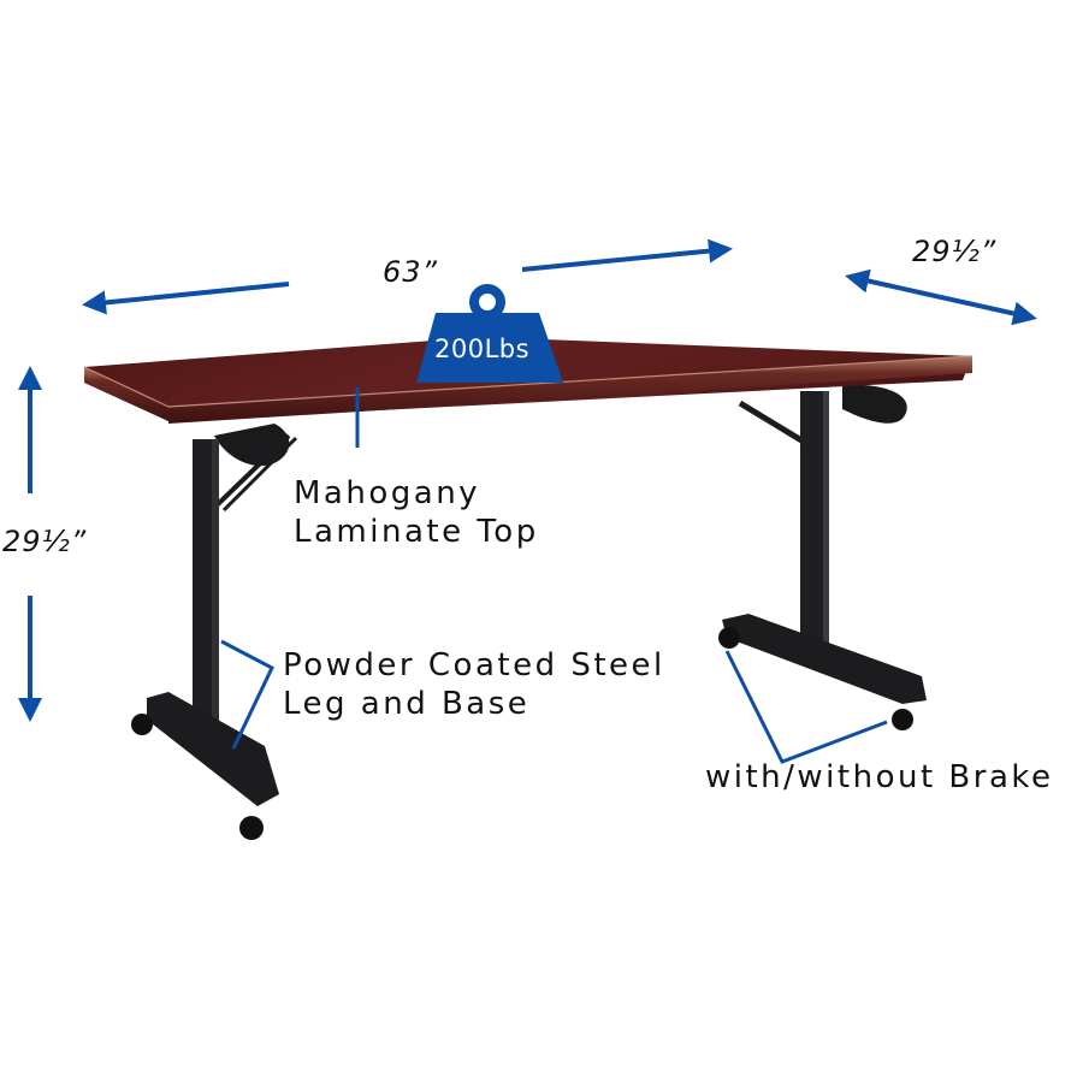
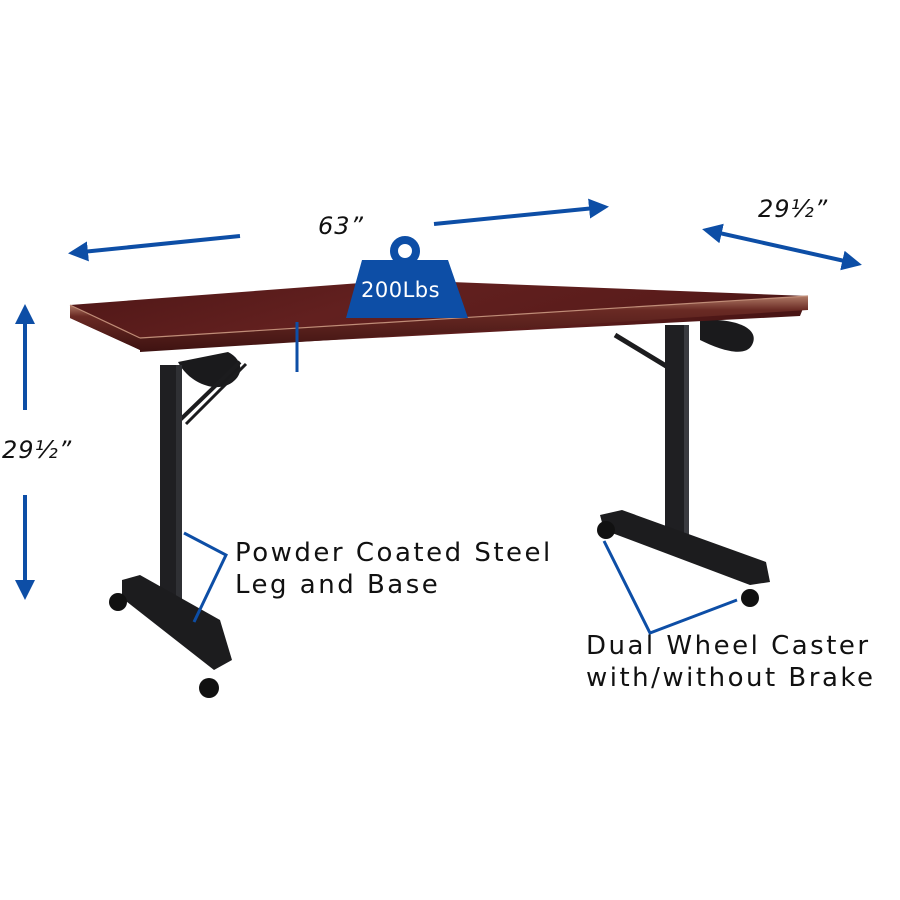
  63”
  29½”
  29½”
  200Lbs
- Mahogany
- Laminate Top
  Powder Coated Steel
  Leg and Base
+ Dual Wheel Caster
  with/without Brake
